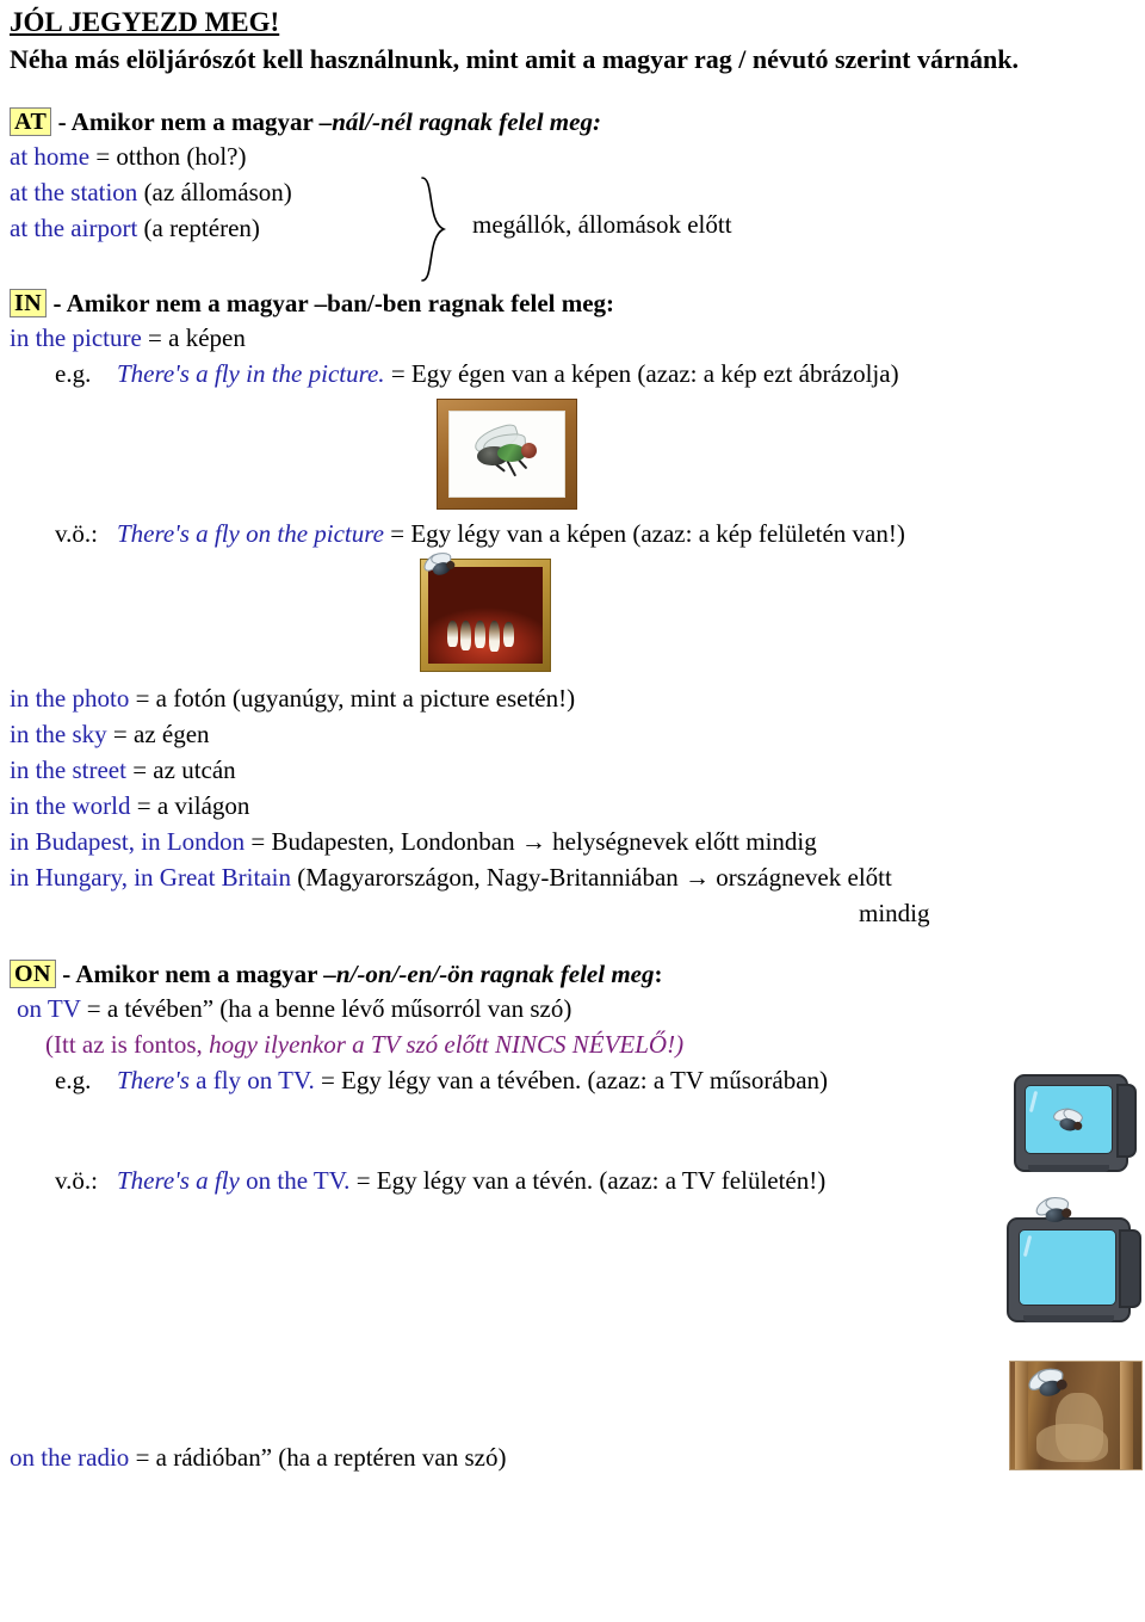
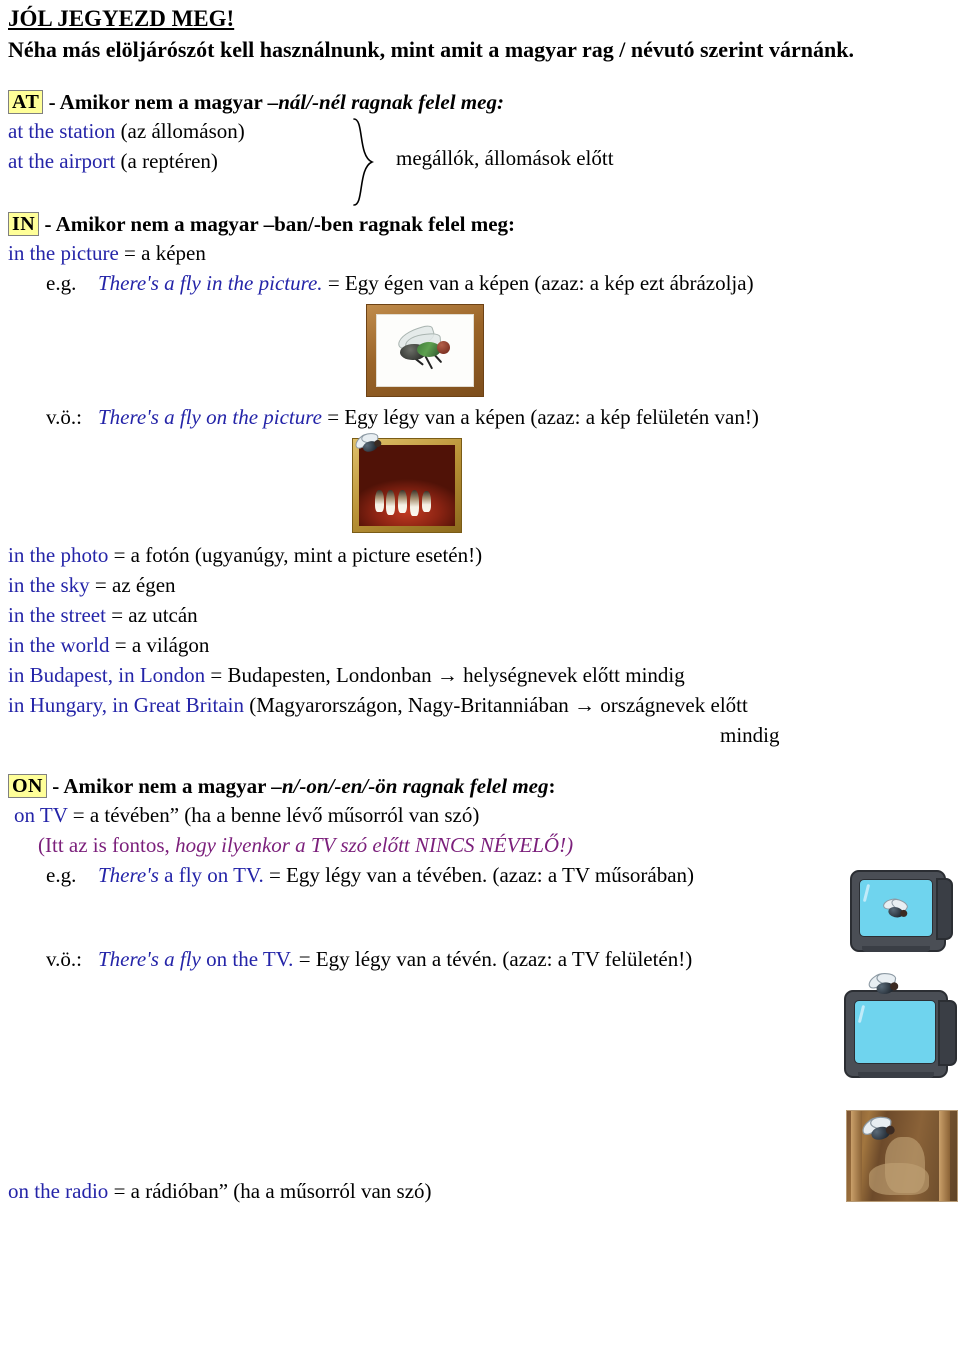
  JÓL JEGYEZD MEG!
  Néha más elöljárószót kell használnunk, mint amit a magyar rag / névutó szerint várnánk.
  AT - Amikor nem a magyar –nál/-nél ragnak felel meg:
- at home = otthon (hol?)
  at the station (az állomáson)
  at the airport (a reptéren)
  megállók, állomások előtt
  IN - Amikor nem a magyar –ban/-ben ragnak felel meg:
  in the picture = a képen
  e.g. There's a fly in the picture. = Egy égen van a képen (azaz: a kép ezt ábrázolja)
  v.ö.: There's a fly on the picture = Egy légy van a képen (azaz: a kép felületén van!)
  in the photo = a fotón (ugyanúgy, mint a picture esetén!)
  in the sky = az égen
  in the street = az utcán
  in the world = a világon
  in Budapest, in London = Budapesten, Londonban → helységnevek előtt mindig
  in Hungary, in Great Britain (Magyarországon, Nagy-Britanniában → országnevek előtt
  mindig
  ON - Amikor nem a magyar –n/-on/-en/-ön ragnak felel meg:
  on TV = a tévében” (ha a benne lévő műsorról van szó)
  (Itt az is fontos, hogy ilyenkor a TV szó előtt NINCS NÉVELŐ!)
  e.g. There's a fly on TV. = Egy légy van a tévében. (azaz: a TV műsorában)
  v.ö.: There's a fly on the TV. = Egy légy van a tévén. (azaz: a TV felületén!)
- on the radio = a rádióban” (ha a reptéren van szó)
+ on the radio = a rádióban” (ha a műsorról van szó)
